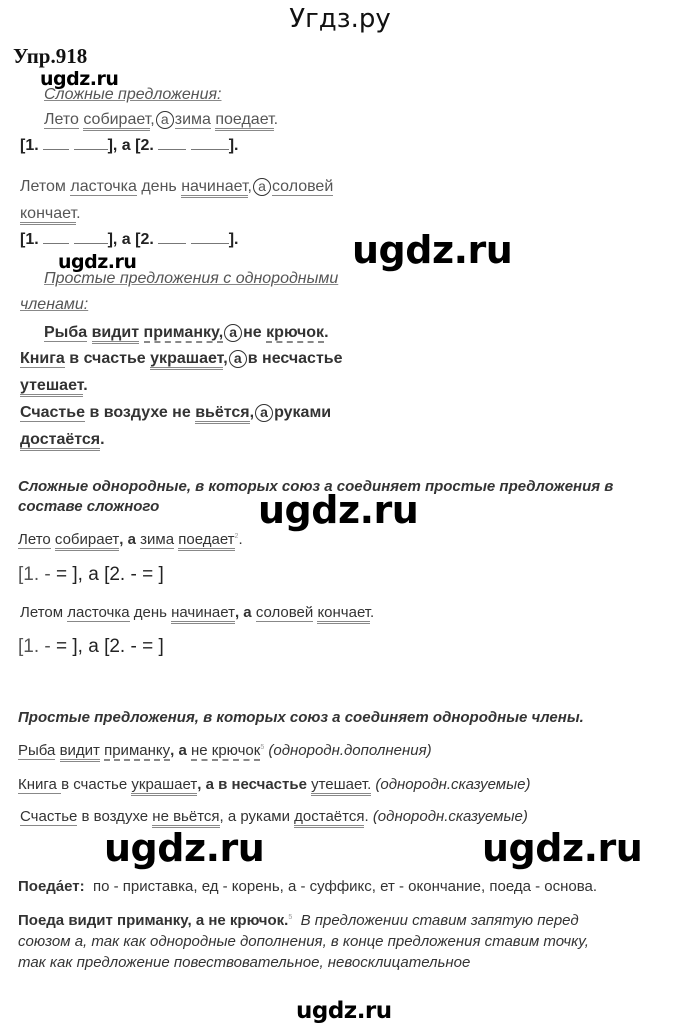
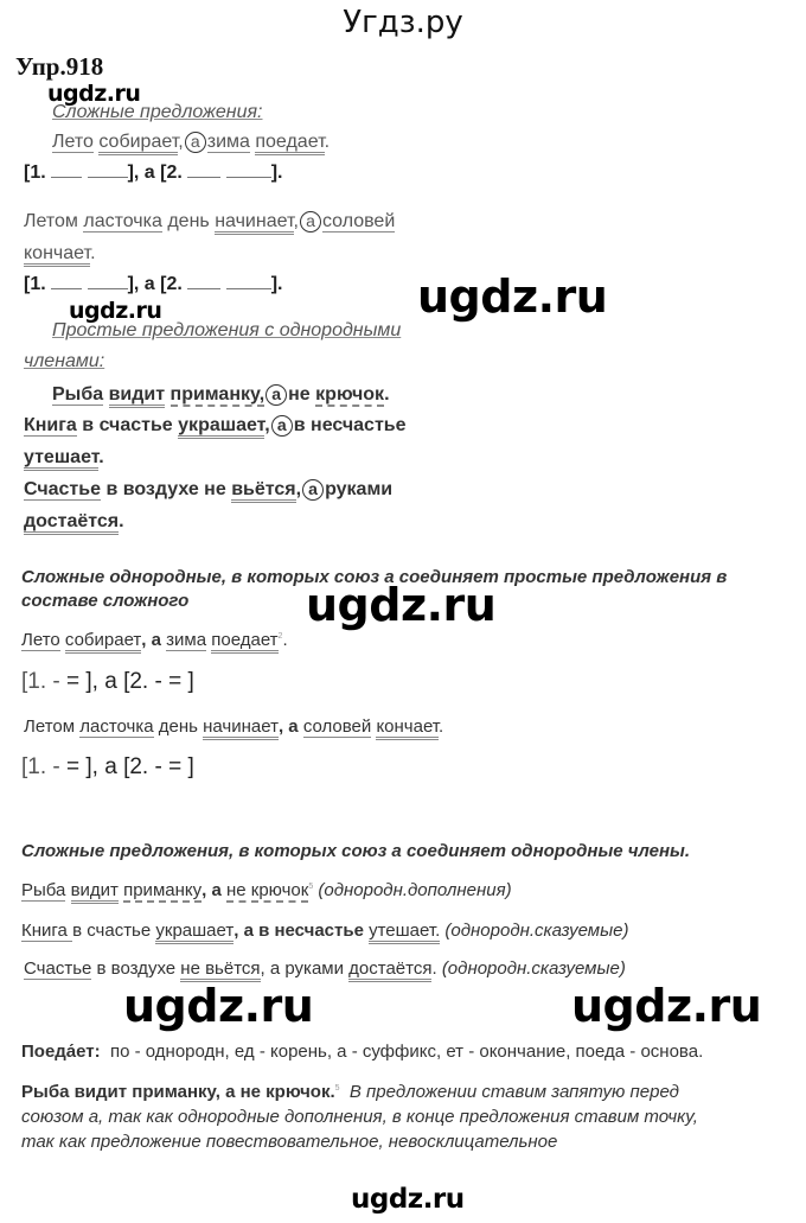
  Угдз.ру
  Упр.918
  ugdz.ru
  Сложные предложения:
  Лето собирает, а зима поедает.
  [1. ], а [2. ].
  Летом ласточка день начинает, а соловей
  кончает.
  [1. ], а [2. ].
  ugdz.ru
  ugdz.ru
  Простые предложения с однородными
  членами:
  Рыба видит приманку, а не крючок.
  Книга в счастье украшает, а в несчастье
  утешает.
  Счастье в воздухе не вьётся, а руками
  достаётся.
  Сложные однородные, в которых союз а соединяет простые предложения в
  составе сложного
  ugdz.ru
  Лето собирает, а зима поедает .
  [1. - = ], а [2. - = ]
  Летом ласточка день начинает, а соловей кончает.
  [1. - = ], а [2. - = ]
- Простые предложения, в которых союз а соединяет однородные члены.
+ Сложные предложения, в которых союз а соединяет однородные члены.
  Рыба видит приманку, а не крючок (однородн.дополнения)
  Книга в счастье украшает, а в несчастье утешает. (однородн.сказуемые)
  Счастье в воздухе не вьётся, а руками достаётся. (однородн.сказуемые)
  ugdz.ru
  ugdz.ru
- Поеда́ет: по - приставка, ед - корень, а - суффикс, ет - окончание, поеда - основа.
+ Поеда́ет: по - однородн, ед - корень, а - суффикс, ет - окончание, поеда - основа.
- Поеда видит приманку, а не крючок. В предложении ставим запятую перед союзом а, так как однородные дополнения, в конце предложения ставим точку, так как предложение повествовательное, невосклицательное
+ Рыба видит приманку, а не крючок. В предложении ставим запятую перед союзом а, так как однородные дополнения, в конце предложения ставим точку, так как предложение повествовательное, невосклицательное
  ugdz.ru
